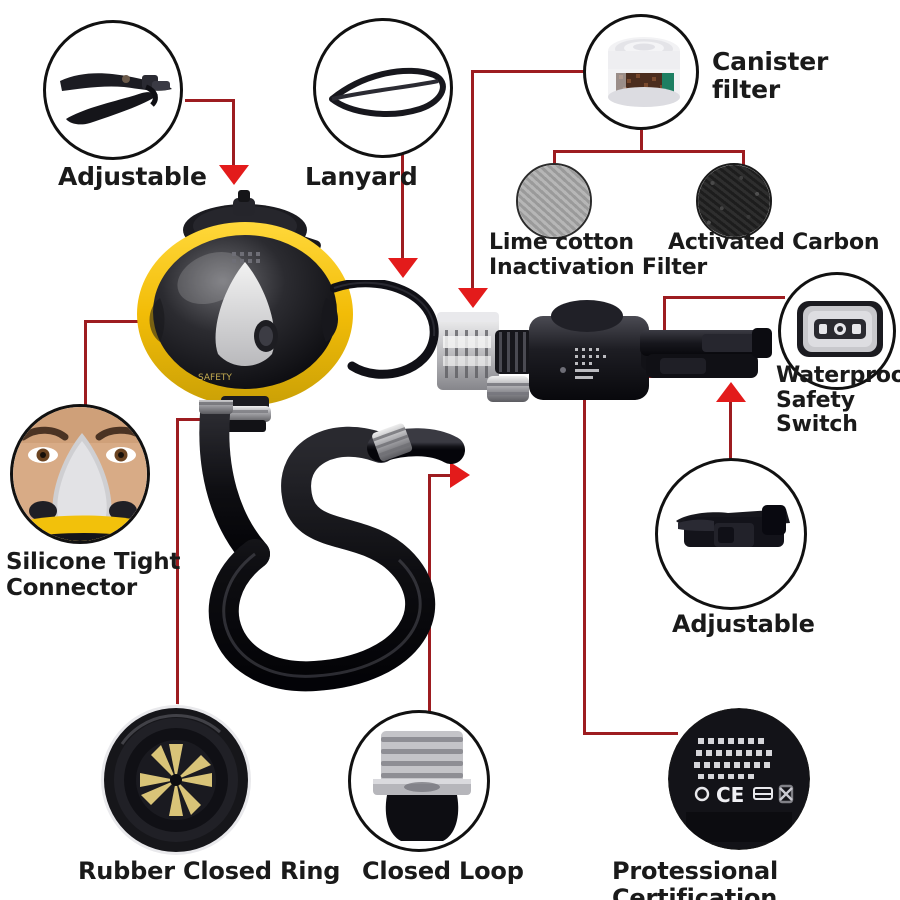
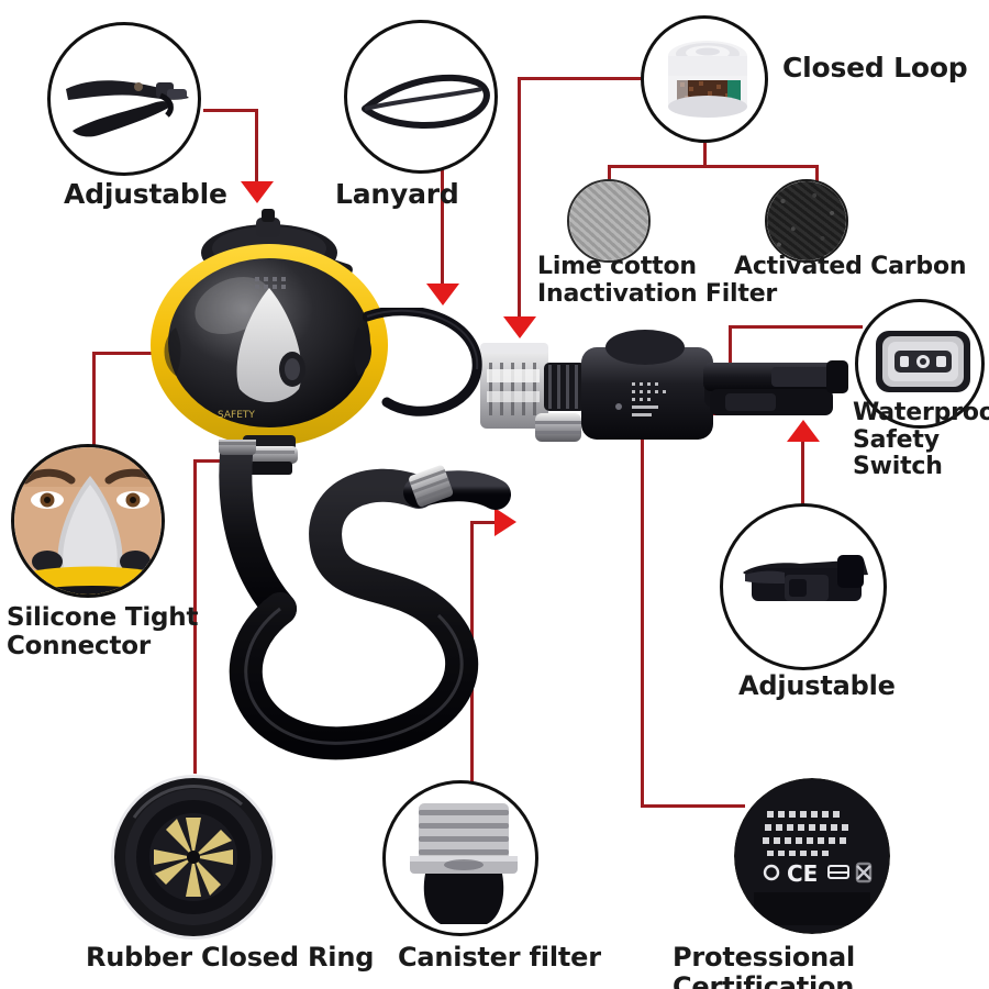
  SAFETY
  Adjustable
  Lanyard
- Canister filter
+ Closed Loop
  Lime cotton
  Inactivation Filter
  Activated Carbon
  Waterproo
  Safety Switch
  Adjustable
  Silicone Tight
  Connector
  Rubber Closed Ring
- Closed Loop
+ Canister filter
  CE
  Protessional Certification
